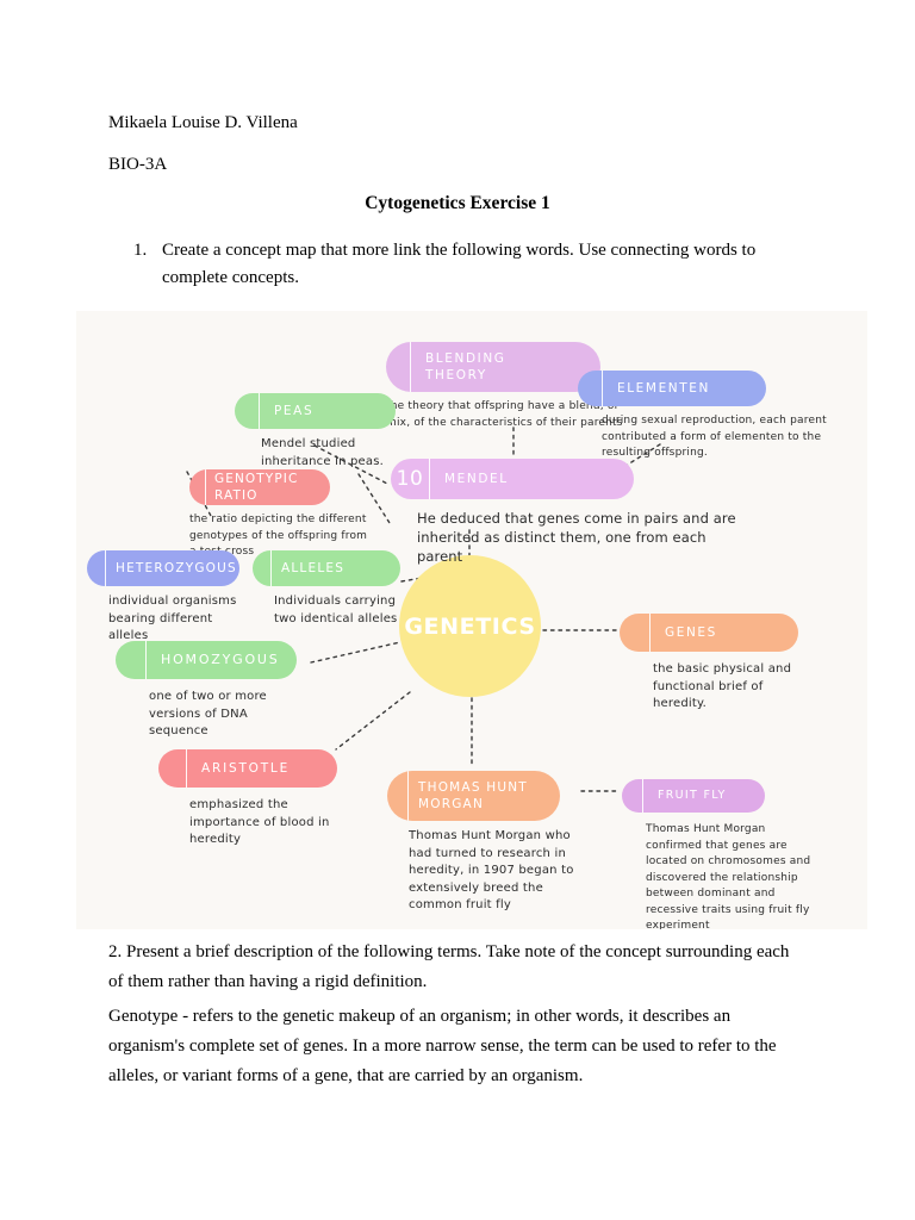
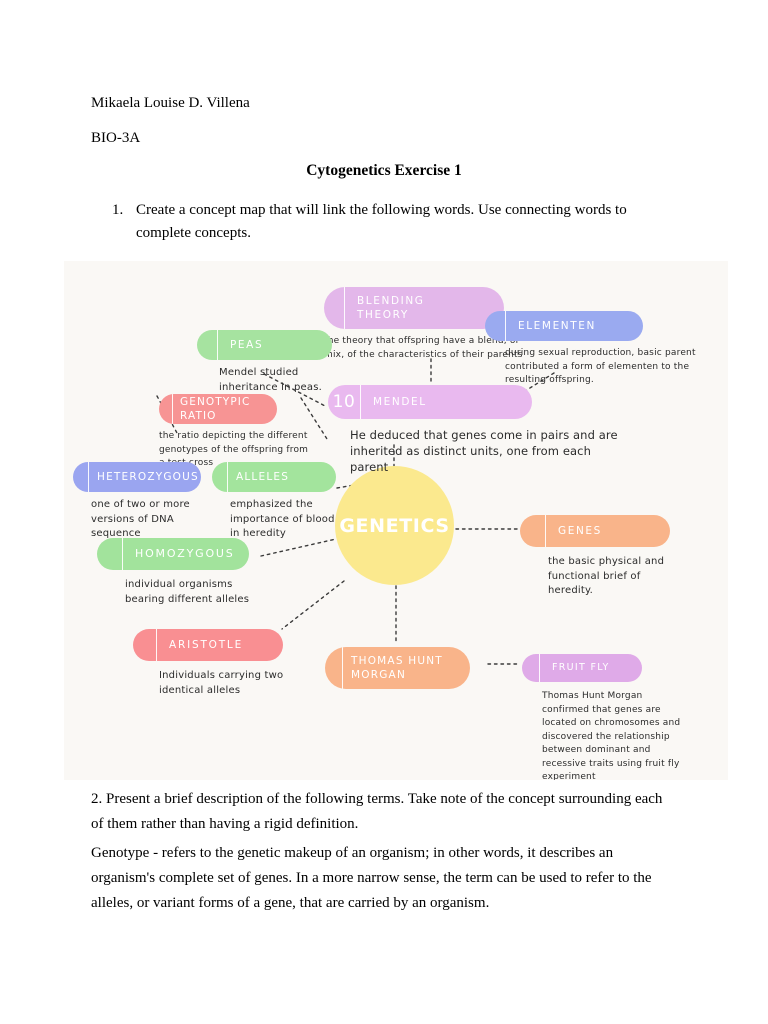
  Mikaela Louise D. Villena
  BIO-3A
  Cytogenetics Exercise 1
  1.
- Create a concept map that more link the following words. Use connecting words to complete concepts.
+ Create a concept map that will link the following words. Use connecting words to complete concepts.
  GENETICS
  BLENDING
  THEORY
  e theory that offspring have a blend, or ix, of the characteristics of their parents
  PEAS
  Mendel studied inheritance in peas.
  ELEMENTEN
- during sexual reproduction, each parent contributed a form of elementen to the resulting offspring.
+ during sexual reproduction, basic parent contributed a form of elementen to the resulting offspring.
  GENOTYPIC RATIO
  the ratio depicting the different genotypes of the offspring from ross
  10
  MENDEL
- He deduced that genes come in pairs and are inherited as distinct them, one from each parent
+ He deduced that genes come in pairs and are inherited as distinct units, one from each parent
  HETEROZYGOUS
- individual organisms bearing different alleles
+ one of two or more versions of DNA sequence
  ALLELES
- Individuals carrying two identical alleles
+ emphasized the importance of blood in heredity
  HOMOZYGOUS
- one of two or more versions of DNA sequence
+ individual organisms bearing different alleles
  GENES
  the basic physical and functional brief of heredity.
  ARISTOTLE
- emphasized the importance of blood in heredity
+ Individuals carrying two identical alleles
  THOMAS HUNT
  MORGAN
- Thomas Hunt Morgan who had turned to research in heredity, in 1907 began to extensively breed the common fruit fly
  FRUIT FLY
  Thomas Hunt Morgan confirmed that genes are located on chromosomes and discovered the relationship between dominant and recessive traits using fruit fly experiment
  2. Present a brief description of the following terms. Take note of the concept surrounding each of them rather than having a rigid definition.
  Genotype - refers to the genetic makeup of an organism; in other words, it describes an organism's complete set of genes. In a more narrow sense, the term can be used to refer to the alleles, or variant forms of a gene, that are carried by an organism.
